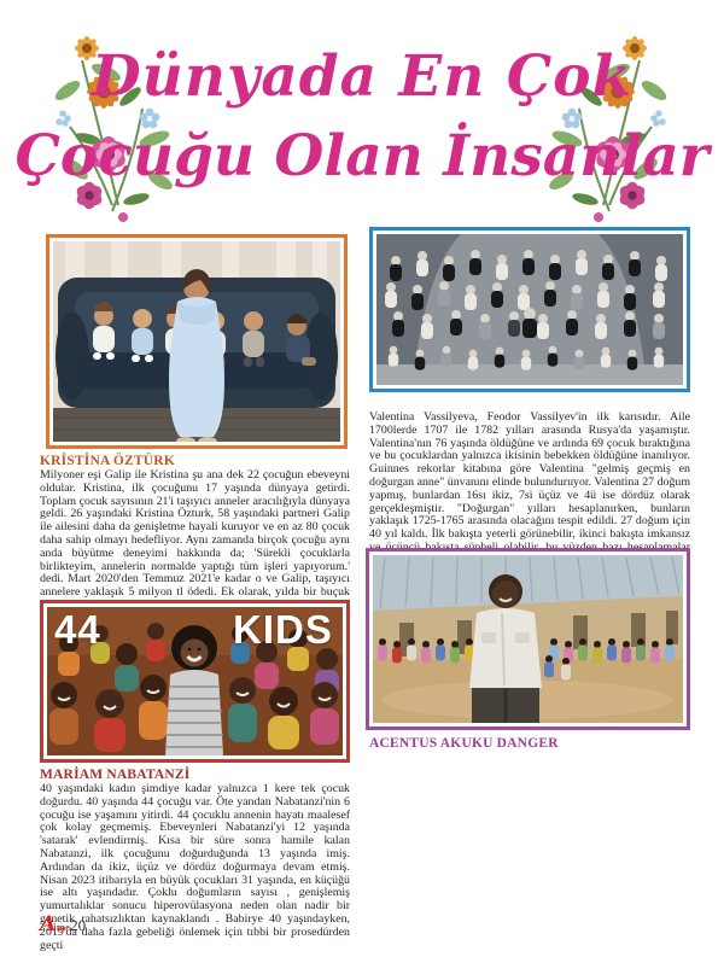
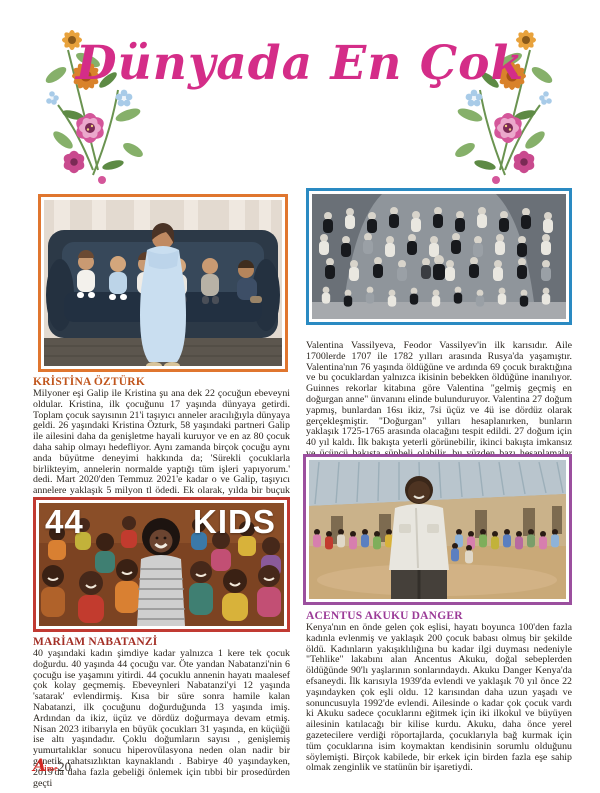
  Dünyada En Çok
- Çocuğu Olan İnsanlar
  KRİSTİNA ÖZTÜRK
  Milyoner eşi Galip ile Kristina şu ana dek 22 çocuğun ebeveyni oldular. Kristina, ilk çocuğunu 17 yaşında dünyaya getirdi. Toplam çocuk sayısının 21'i taşıyıcı anneler aracılığıyla dünyaya geldi. 26 yaşındaki Kristina Özturk, 58 yaşındaki partneri Galip ile ailesini daha da genişletme hayali kuruyor ve en az 80 çocuk daha sahip olmayı hedefliyor. Aynı zamanda birçok çocuğu aynı anda büyütme deneyimi hakkında da; 'Sürekli çocuklarla birlikteyim, annelerin normalde yaptığı tüm işleri yapıyorum.' dedi. Mart 2020'den Temmuz 2021'e kadar o ve Galip, taşıyıcı annelere yaklaşık 5 milyon tl ödedi. Ek olarak, yılda bir buçuk
  44
  KIDS
  MARİAM NABATANZİ
  40 yaşındaki kadın şimdiye kadar yalnızca 1 kere tek çocuk doğurdu. 40 yaşında 44 çocuğu var. Öte yandan Nabatanzi'nin 6 çocuğu ise yaşamını yitirdi. 44 çocuklu annenin hayatı maalesef çok kolay geçmemiş. Ebeveynleri Nabatanzi'yi 12 yaşında 'satarak' evlendirmiş. Kısa bir süre sonra hamile kalan Nabatanzi, ilk çocuğunu doğurduğunda 13 yaşında imiş. Ardından da ikiz, üçüz ve dördüz doğurmaya devam etmiş. Nisan 2023 itibarıyla en büyük çocukları 31 yaşında, en küçüğü ise altı yaşındadır. Çoklu doğumların sayısı , genişlemiş yumurtalıklar sonucu hiperovülasyona neden olan nadir bir genetik rahatsızlıktan kaynaklandı . Babirye 40 yaşındayken, 2019'da daha fazla gebeliği önlemek için tıbbi bir prosedürden geçti
  Aime20
  Valentina Vassilyeva, Feodor Vassilyev'in ilk karısıdır. Aile 1700lerde 1707 ile 1782 yılları arasında Rusya'da yaşamıştır. Valentina'nın 76 yaşında öldüğüne ve ardında 69 çocuk bıraktığına ve bu çocuklardan yalnızca ikisinin bebekken öldüğüne inanılıyor. Guinnes rekorlar kitabına göre Valentina "gelmiş geçmiş en doğurgan anne" ünvanını elinde bulunduruyor. Valentina 27 doğum yapmış, bunlardan 16sı ikiz, 7si üçüz ve 4ü ise dördüz olarak gerçekleşmiştir. "Doğurgan" yılları hesaplanırken, bunların yaklaşık 1725-1765 arasında olacağını tespit edildi. 27 doğum için 40 yıl kaldı. İlk bakışta yeterli görünebilir, ikinci bakışta imkansız
  ACENTUS AKUKU DANGER
+ Kenya'nın en önde gelen çok eşlisi, hayatı boyunca 100'den fazla kadınla evlenmiş ve yaklaşık 200 çocuk babası olmuş bir şekilde öldü. Kadınların yakışıklılığına bu kadar ilgi duyması nedeniyle "Tehlike" lakabını alan Ancentus Akuku, doğal sebeplerden öldüğünde 90'lı yaşlarının sonlarındaydı. Akuku Danger Kenya'da efsaneydi. İlk karısıyla 1939'da evlendi ve yaklaşık 70 yıl önce 22 yaşındayken çok eşli oldu. 12 karısından daha uzun yaşadı ve sonuncusuyla 1992'de evlendi. Ailesinde o kadar çok çocuk vardı ki Akuku sadece çocuklarını eğitmek için iki ilkokul ve büyüyen ailesinin katılacağı bir kilise kurdu. Akuku, daha önce yerel gazetecilere verdiği röportajlarda, çocuklarıyla bağ kurmak için tüm çocuklarına isim koymaktan kendisinin sorumlu olduğunu söylemişti. Birçok kabilede, bir erkek için birden fazla eşe sahip olmak zenginlik ve statünün bir işaretiydi.
